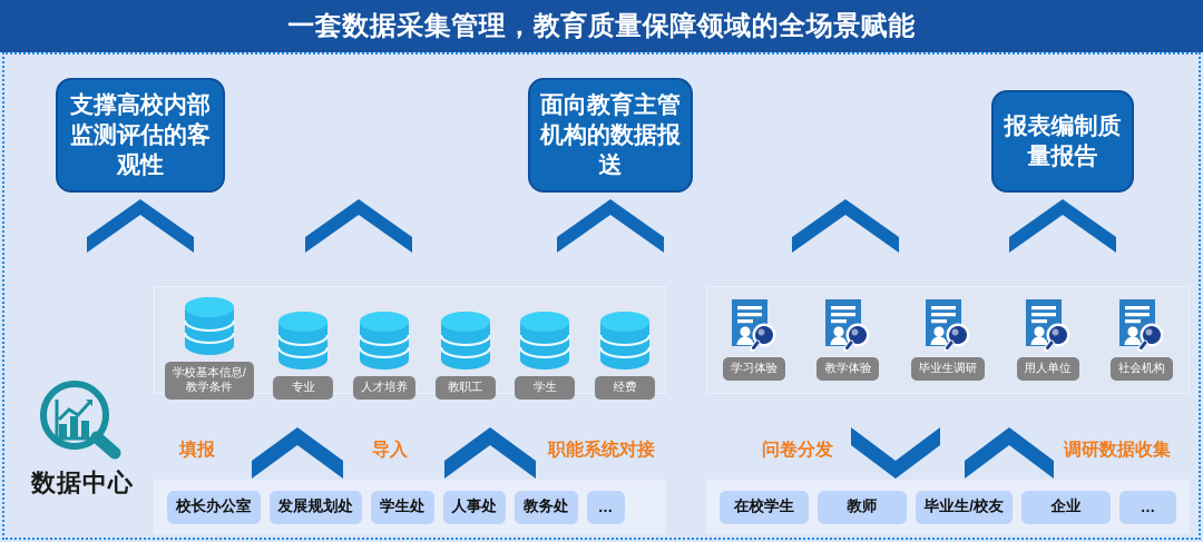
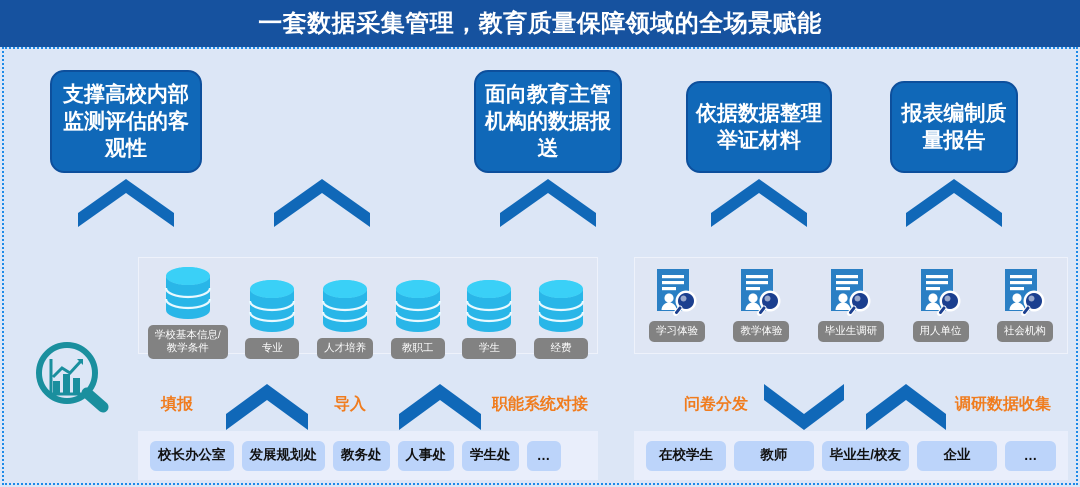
  一套数据采集管理，教育质量保障领域的全场景赋能
  支撑高校内部监测评估的客观性
  面向教育主管机构的数据报送
+ 依据数据整理举证材料
  报表编制质量报告
- 数据中心
  学校基本信息/
  教学条件
  专业
  人才培养
  教职工
  学生
  经费
  填报
  导入
  职能系统对接
  校长办公室
  发展规划处
- 学生处
+ 教务处
  人事处
- 教务处
+ 学生处
  …
  学习体验
  教学体验
  毕业生调研
  用人单位
  社会机构
  问卷分发
  调研数据收集
  在校学生
  教师
  毕业生/校友
  企业
  …
